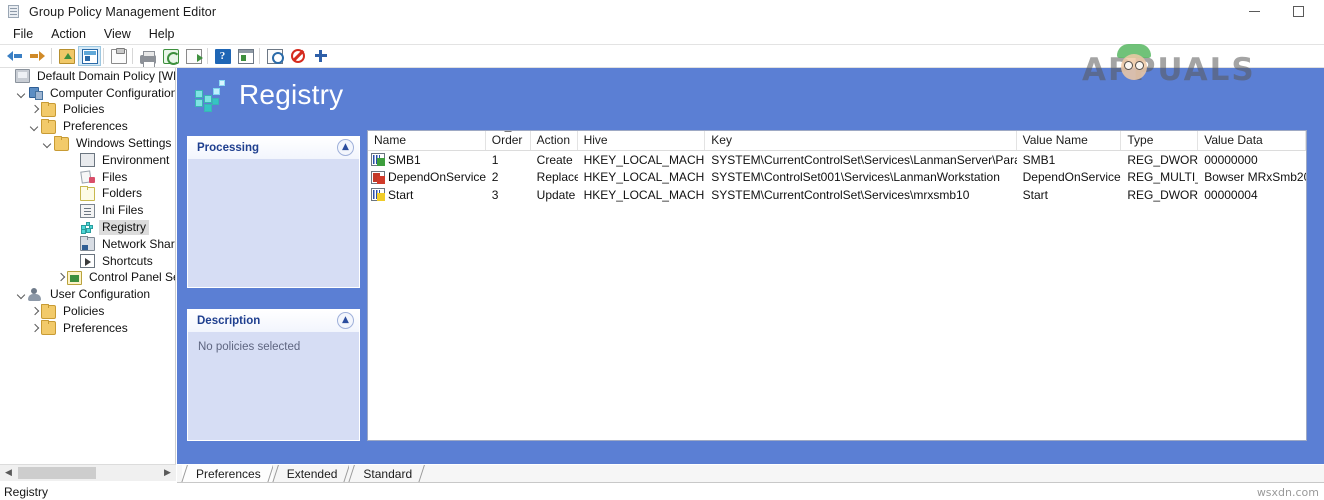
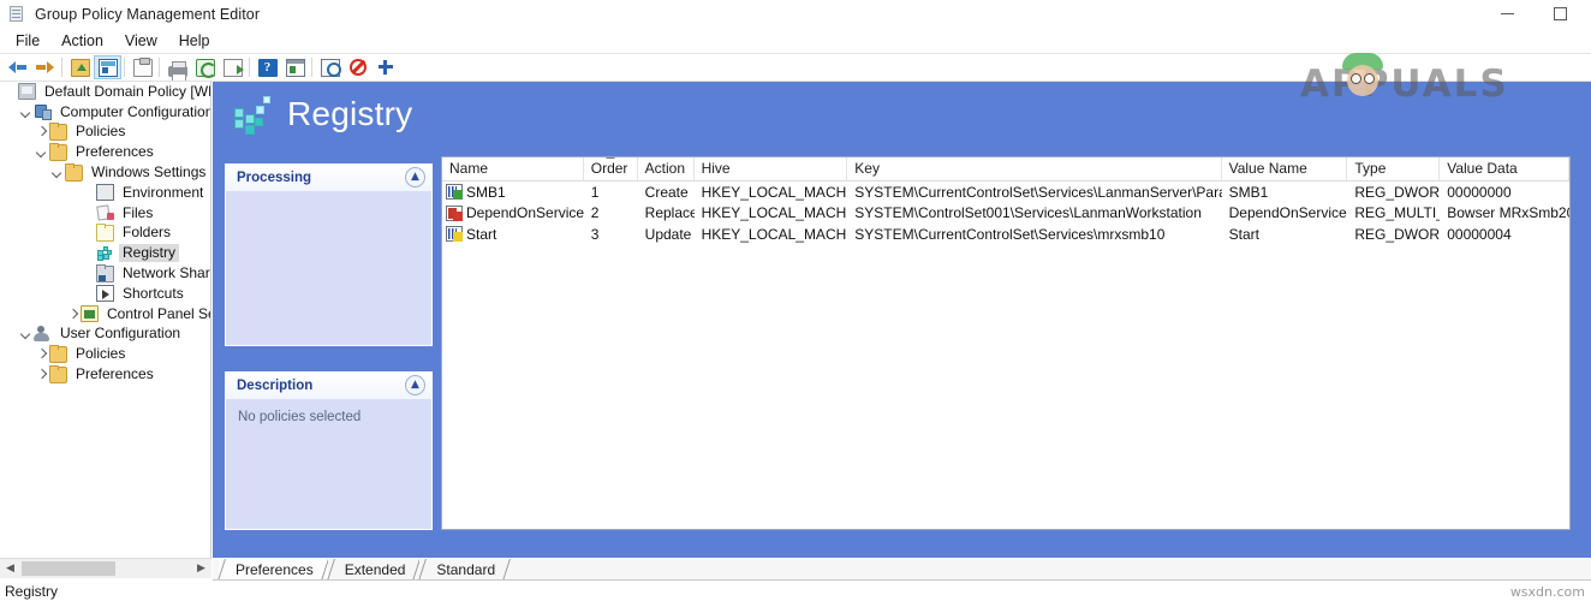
  Group Policy Management Editor
  File
  Action
  View
  Help
  ?
  Default Domain Policy [WI
  Computer Configuration
  Policies
  Preferences
  Windows Settings
  Environment
  Files
  Folders
- Ini Files
  Registry
  Network Shar
  Shortcuts
  User Configuration
  Policies
  Preferences
  ◀
  ▶
  Registry
  Processing
  ▲
  Description
  ▲
  No policies selected
  Name
  Order
  Action
  Hive
  Key
  Value Name
  Type
  Value Data
  SMB1
  1
  Create
  HKEY_LOCAL_MACH
  SYSTEM\CurrentControlSet\Services\LanmanServer\Par
  SMB1
  REG_DWOR
  00000000
  DependOnService
  2
  Replace
  HKEY_LOCAL_MACH
  SYSTEM\ControlSet001\Services\LanmanWorkstation
  DependOnService
  REG_MULTI
  Bowser MRxSmb2
  Start
  3
  Update
  HKEY_LOCAL_MACH
  SYSTEM\CurrentControlSet\Services\mrxsmb10
  Start
  REG_DWOR
  00000004
  Preferences
  Extended
  Standard
  Registry
  APPUALS
  wsxdn.com
